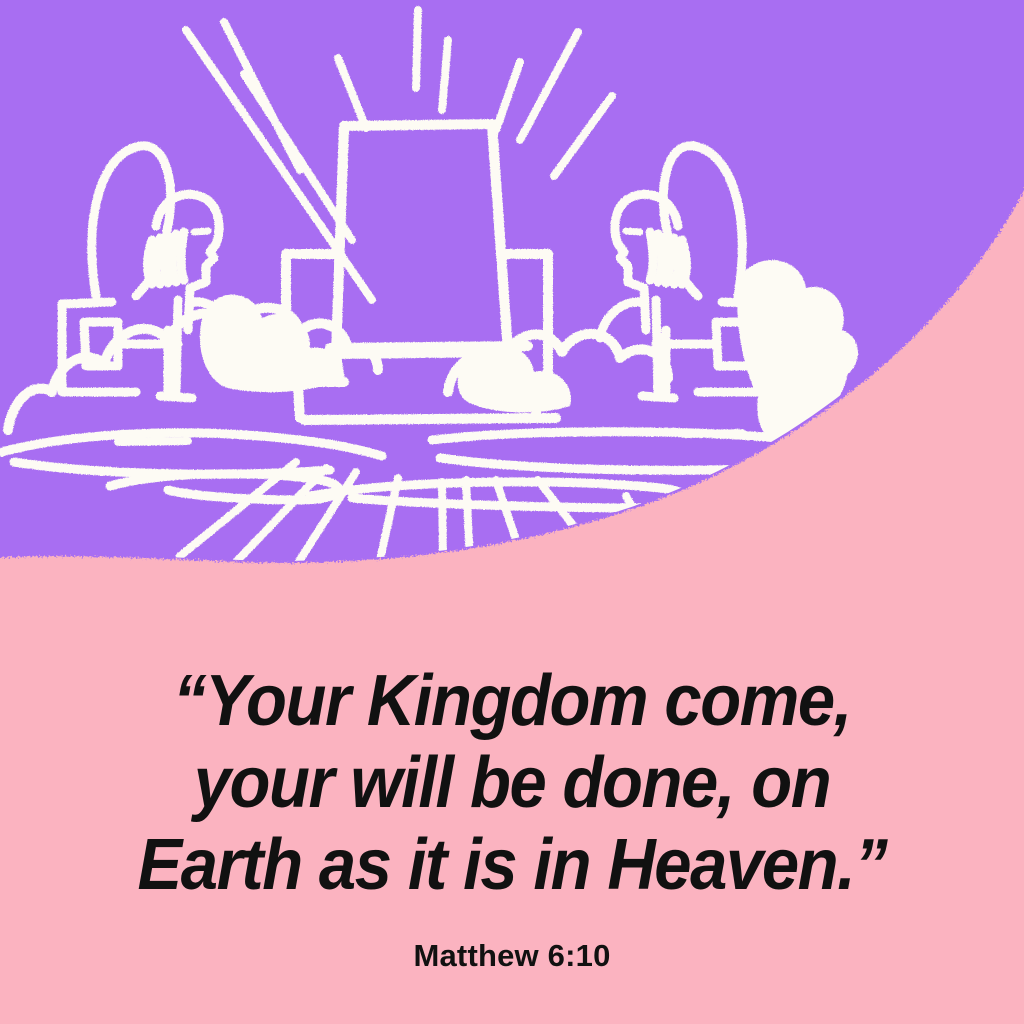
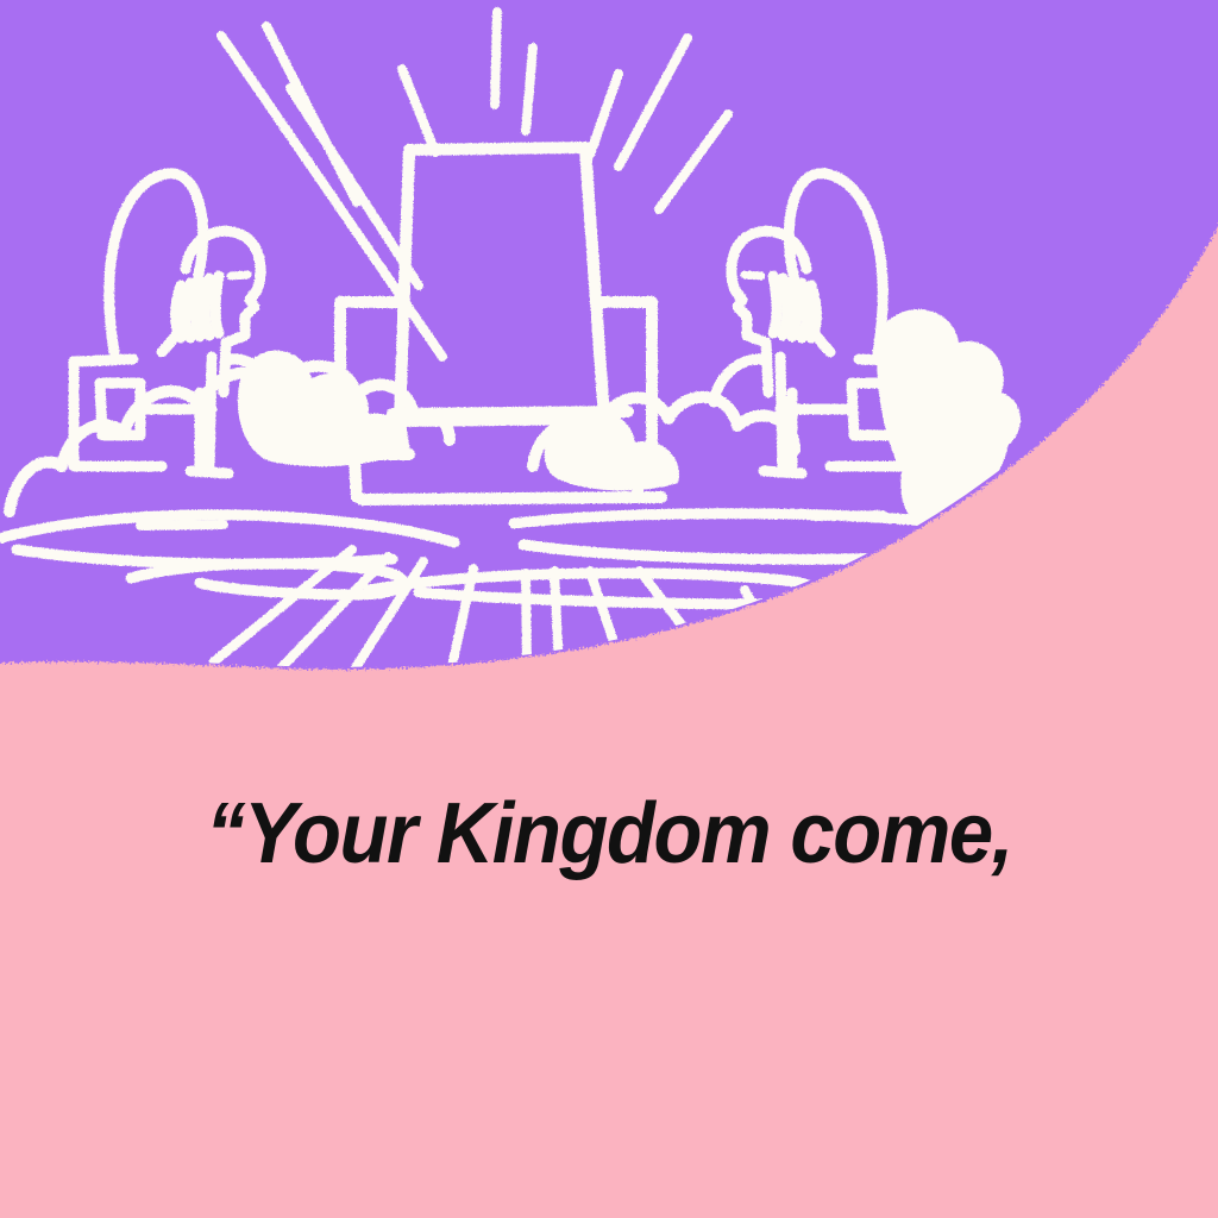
  “Your Kingdom come,
- your will be done, on
- Earth as it is in Heaven.”
- Matthew 6:10
